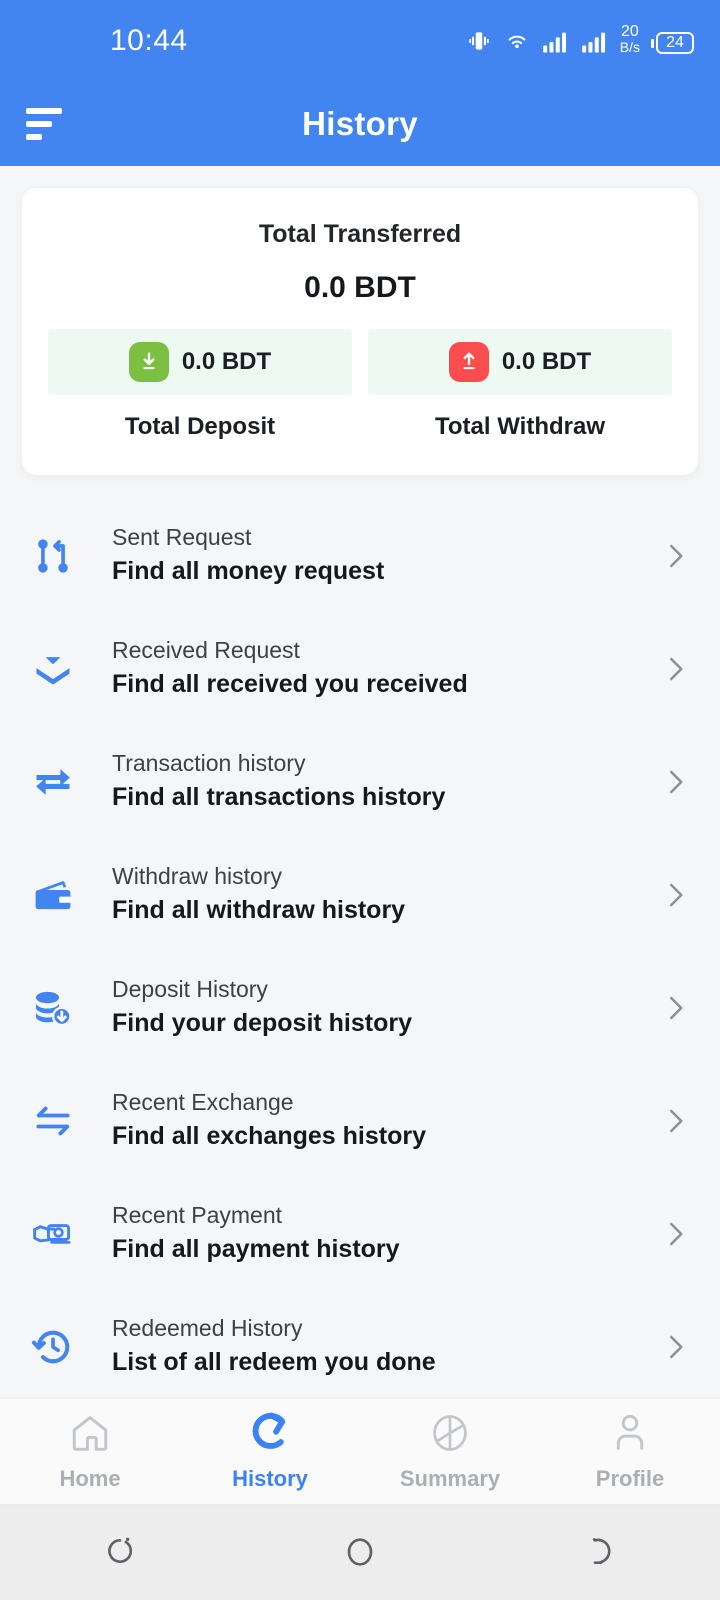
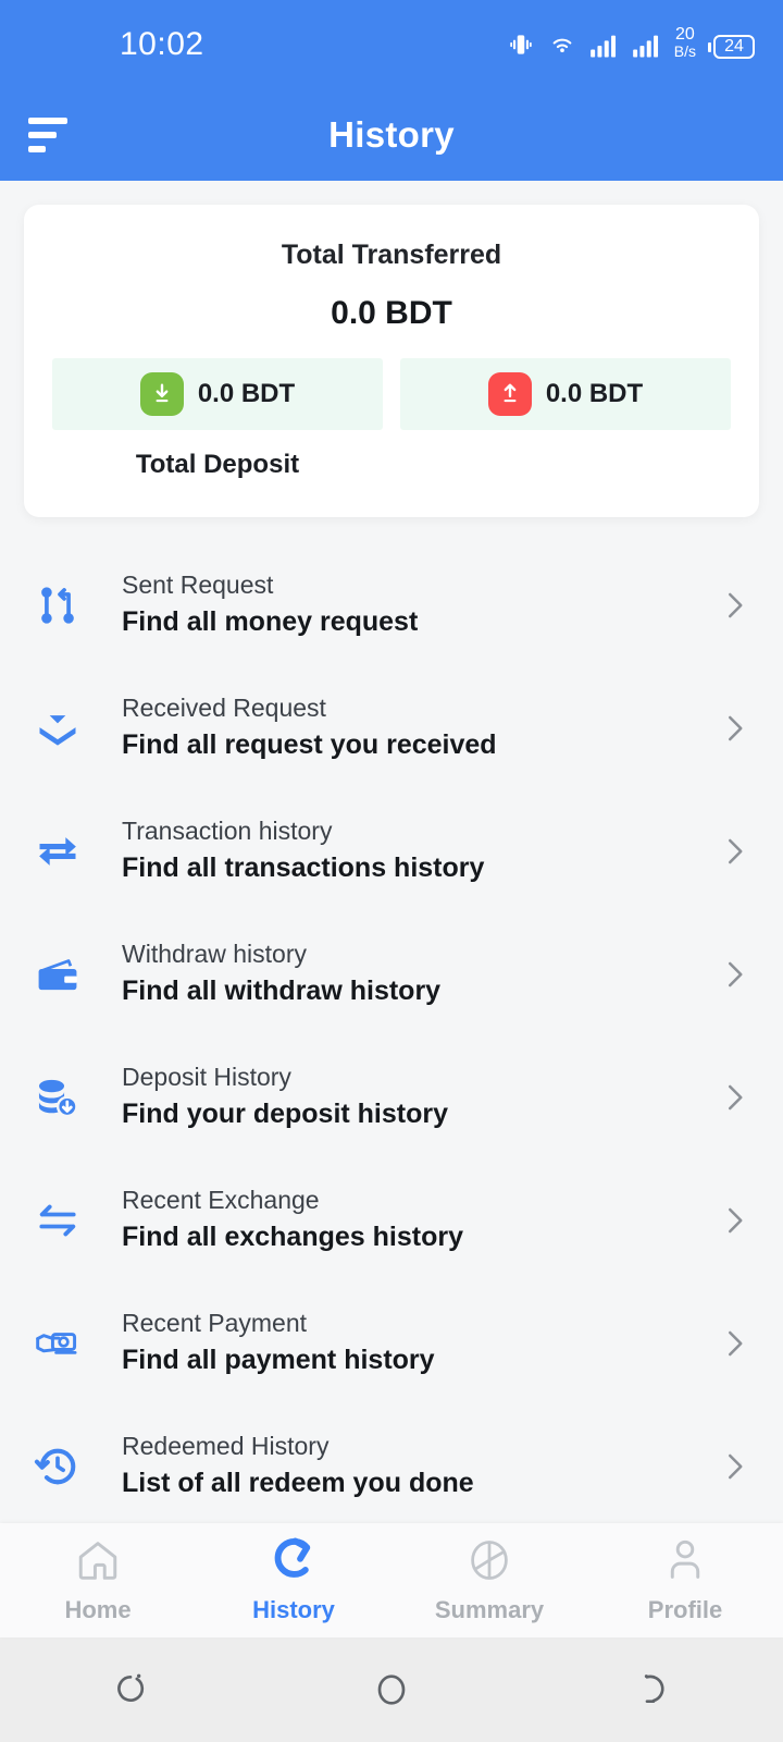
- 10:44
+ 10:02
  20
  B/s
  24
  History
  Total Transferred
  0.0 BDT
  0.0 BDT
  Total Deposit
  0.0 BDT
- Total Withdraw
  Sent Request
  Find all money request
  Received Request
- Find all received you received
+ Find all request you received
  Transaction history
  Find all transactions history
  Withdraw history
  Find all withdraw history
  Deposit History
  Find your deposit history
  Recent Exchange
  Find all exchanges history
  Recent Payment
  Find all payment history
  Redeemed History
  List of all redeem you done
  Home
  History
  Summary
  Profile
